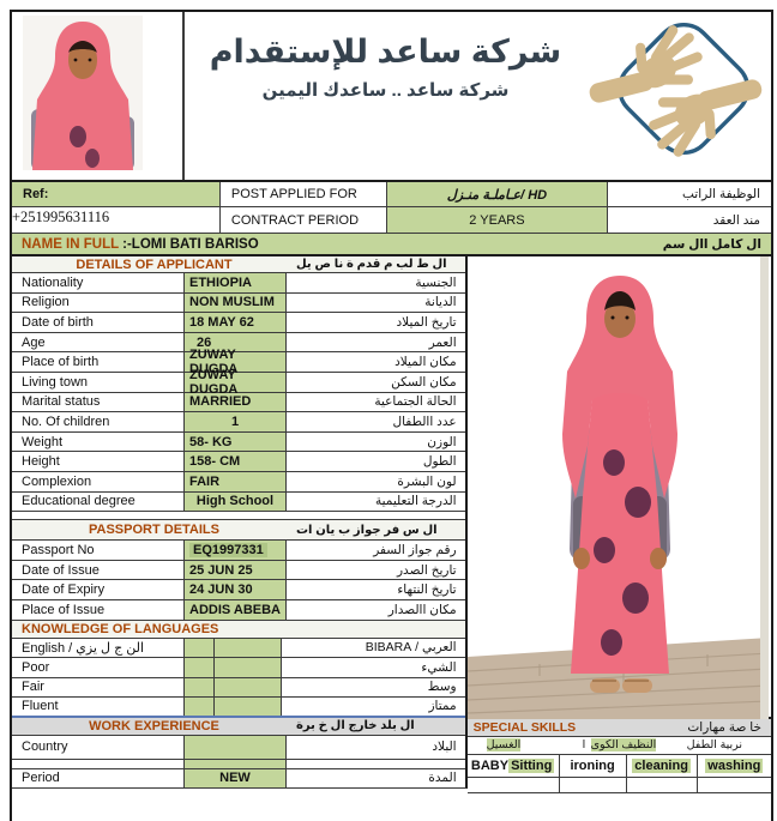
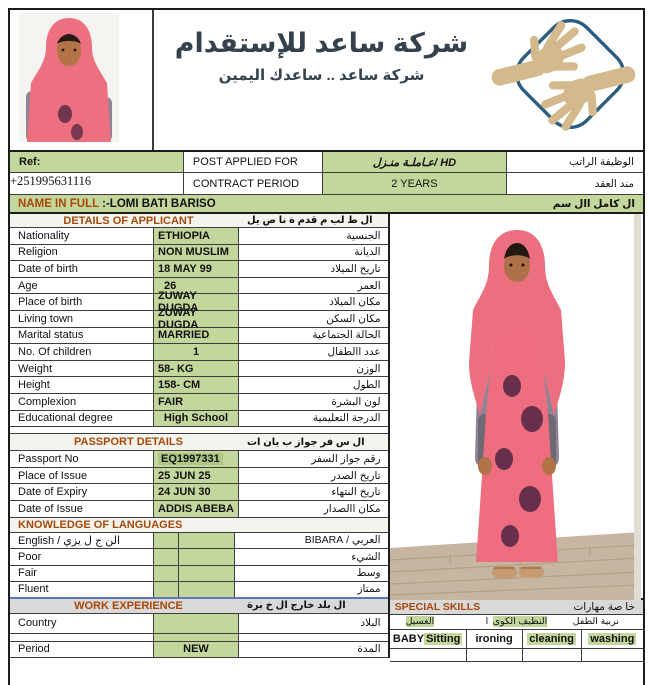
  شركة ساعد للإستقدام
  شركة ساعد .. ساعدك اليمين
  Ref:
  POST APPLIED FOR
  عـاملـة منـزل/ HD
  الوظيفة الراتب
  +251995631116
  CONTRACT PERIOD
  2 YEARS
  مند العقد
  NAME IN FULL
  :-LOMI BATI BARISO
  ال كامل اال سم
  DETAILS OF APPLICANT
  ال ط لب م قدم ة نا ص يل
  Nationality
  ETHIOPIA
  الجنسية
  Religion
  NON MUSLIM
  الديانة
  Date of birth
- 18 MAY 62
+ 18 MAY 99
  تاريخ الميلاد
  Age
  26
  العمر
  Place of birth
  ZUWAY DUGDA
  مكان الميلاد
  Living town
  ZUWAY DUGDA
  مكان السكن
  Marital status
  MARRIED
  الحالة الجتماعية
  No. Of children
  1
  عدد االطفال
  Weight
  58- KG
  الوزن
  Height
  158- CM
  الطول
  Complexion
  FAIR
  لون البشرة
  Educational degree
  High School
  الدرجة التعليمية
  PASSPORT DETAILS
  ال س فر جواز ب يان ات
  Passport No
  EQ1997331
  رقم جواز السفر
- Date of Issue
+ Place of Issue
  25 JUN 25
  تاريخ الصدر
  Date of Expiry
  24 JUN 30
  تاريخ النتهاء
- Place of Issue
+ Date of Issue
  ADDIS ABEBA
  مكان االصدار
  KNOWLEDGE OF LANGUAGES
  English / الن ج ل يزي
  العربي / BIBARA
  Poor
  الشيء
  Fair
  وسط
  Fluent
  ممتاز
  WORK EXPERIENCE
  ال بلد خارج ال خ برة
  Country
  البلاد
  Period
  NEW
  المدة
  SPECIAL SKILLS
  خا صة مهارات
  الغسيل
  ا
  النظيف الكوى
  نربية الطفل
  BABY
  Sitting
  ironing
  cleaning
  washing
